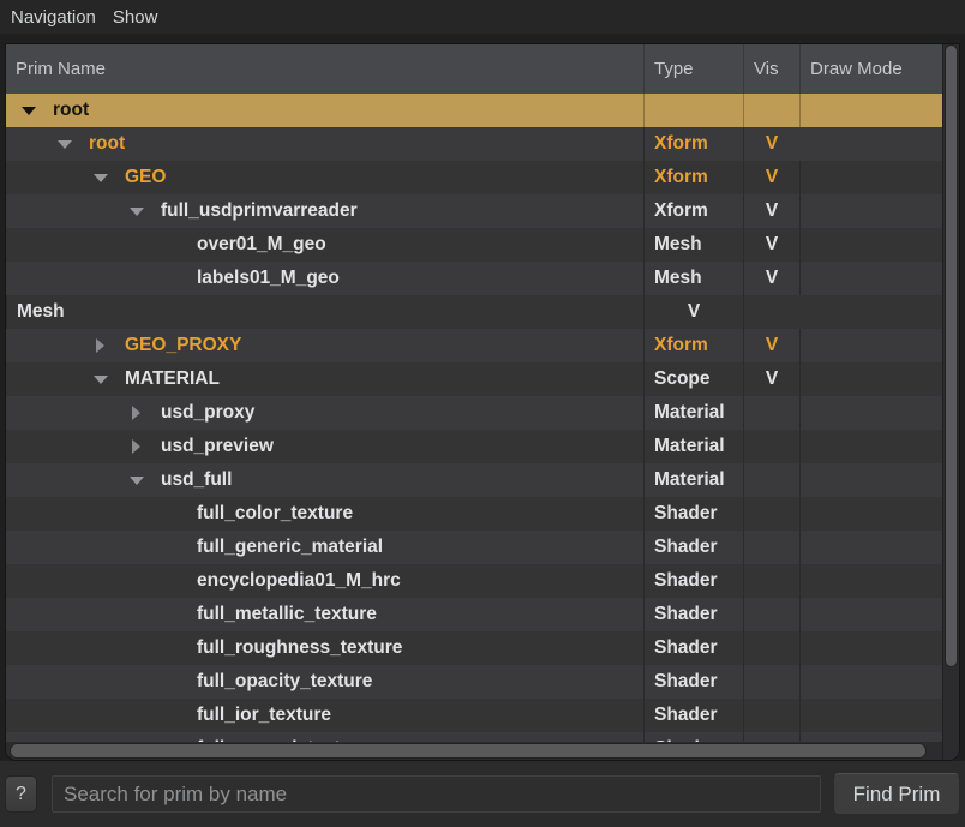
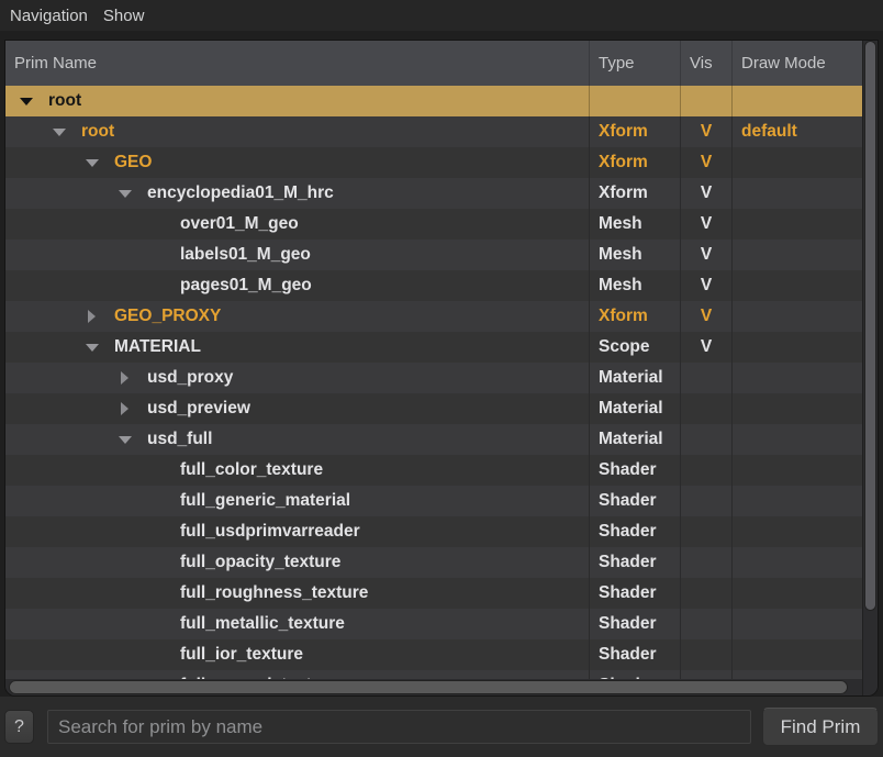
  Navigation
  Show
  Prim Name
  Type
  Vis
  Draw Mode
  root
  root
  Xform
  V
+ default
  GEO
  Xform
  V
- full_usdprimvarreader
+ encyclopedia01_M_hrc
  Xform
  V
  over01_M_geo
  Mesh
  V
  labels01_M_geo
  Mesh
  V
+ pages01_M_geo
  Mesh
  V
  GEO_PROXY
  Xform
  V
  MATERIAL
  Scope
  V
  usd_proxy
  Material
  usd_preview
  Material
  usd_full
  Material
  full_color_texture
  Shader
  full_generic_material
  Shader
- encyclopedia01_M_hrc
+ full_usdprimvarreader
  Shader
- full_metallic_texture
+ full_opacity_texture
  Shader
  full_roughness_texture
  Shader
- full_opacity_texture
+ full_metallic_texture
  Shader
  full_ior_texture
  Shader
  ?
  Search for prim by name
  Find Prim
